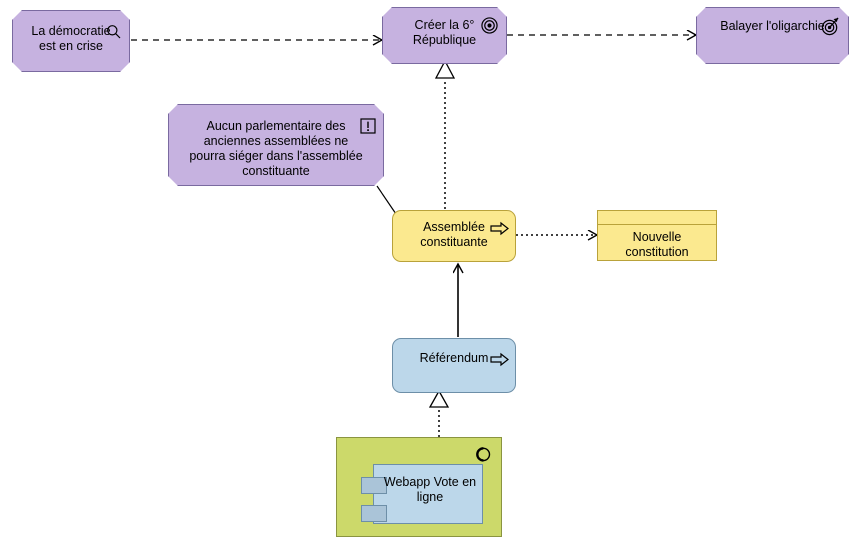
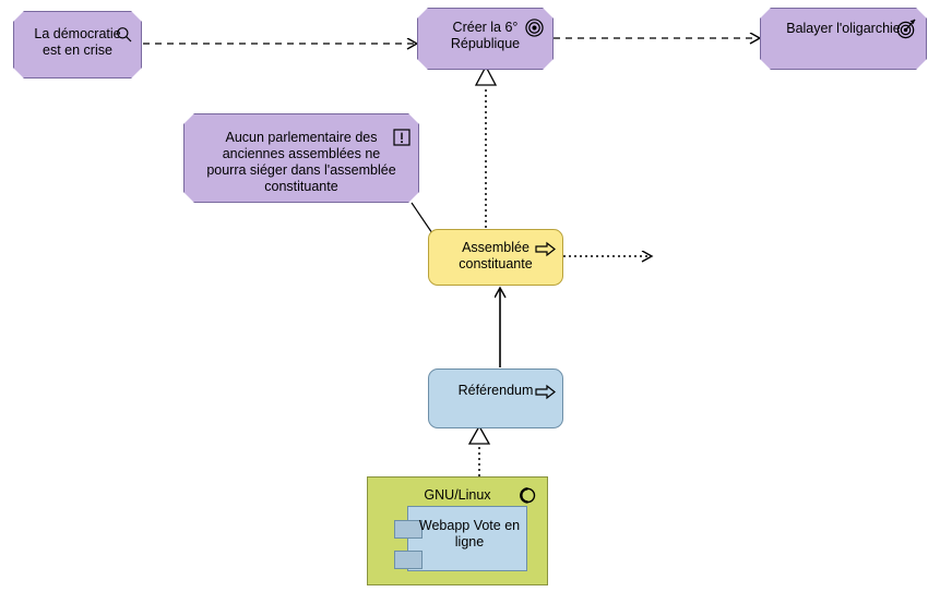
  La démocratie
  est en crise
  Créer la 6°
  République
  Balayer l'oligarchie
  Aucun parlementaire des
  anciennes assemblées ne
  pourra siéger dans l'assemblée
  constituante
  Assemblée
  constituante
- Nouvelle
- constitution
  Référendum
+ GNU/Linux
  Webapp Vote en
  ligne
